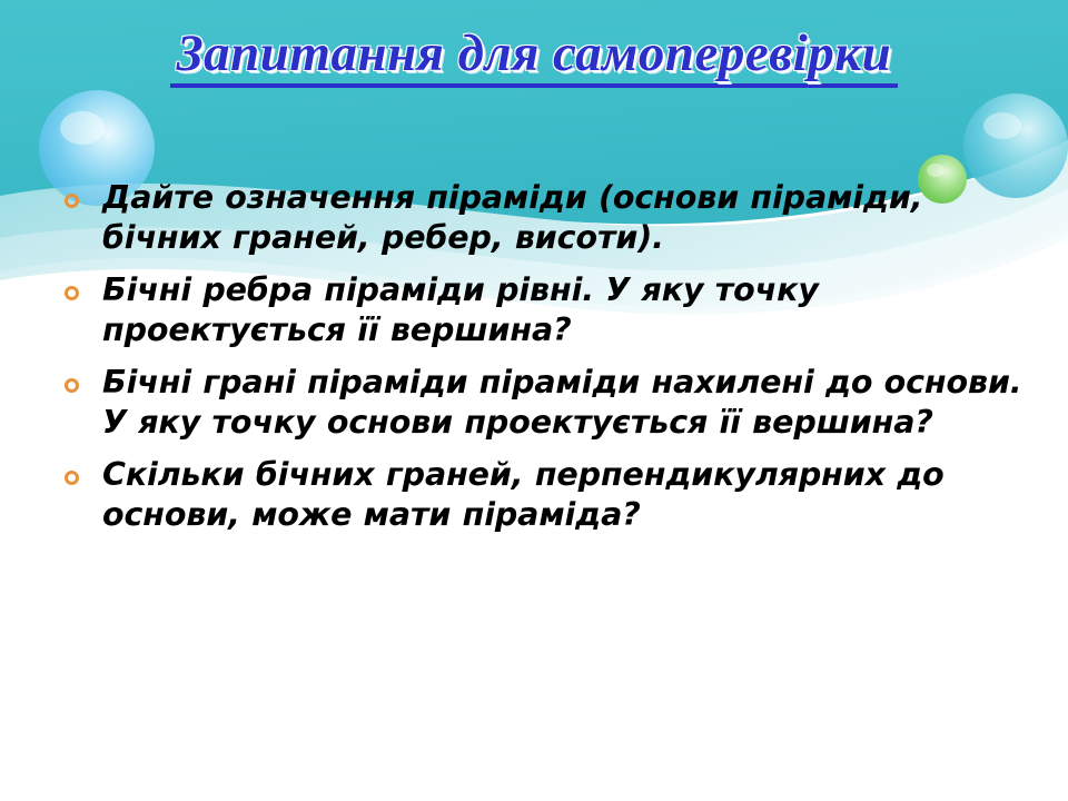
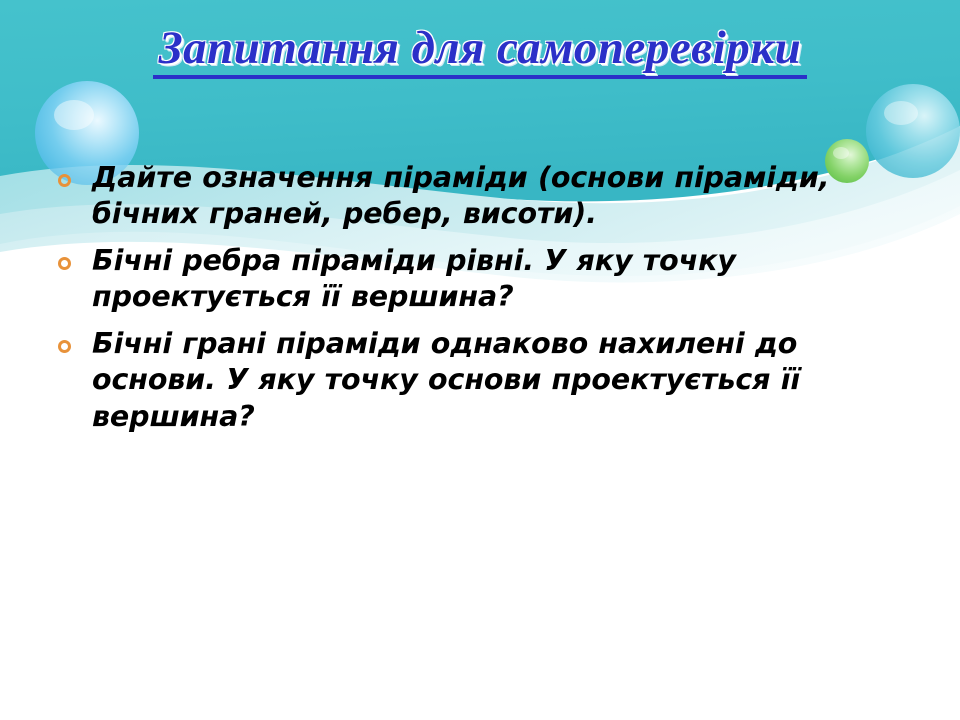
  Запитання для самоперевірки
  Дайте означення піраміди (основи піраміди, бічних граней, ребер, висоти).
  Бічні ребра піраміди рівні. У яку точку проектується її вершина?
- Бічні грані піраміди піраміди нахилені до основи. У яку точку основи проектується її вершина?
+ Бічні грані піраміди однаково нахилені до основи. У яку точку основи проектується її вершина?
- Скільки бічних граней, перпендикулярних до основи, може мати піраміда?
